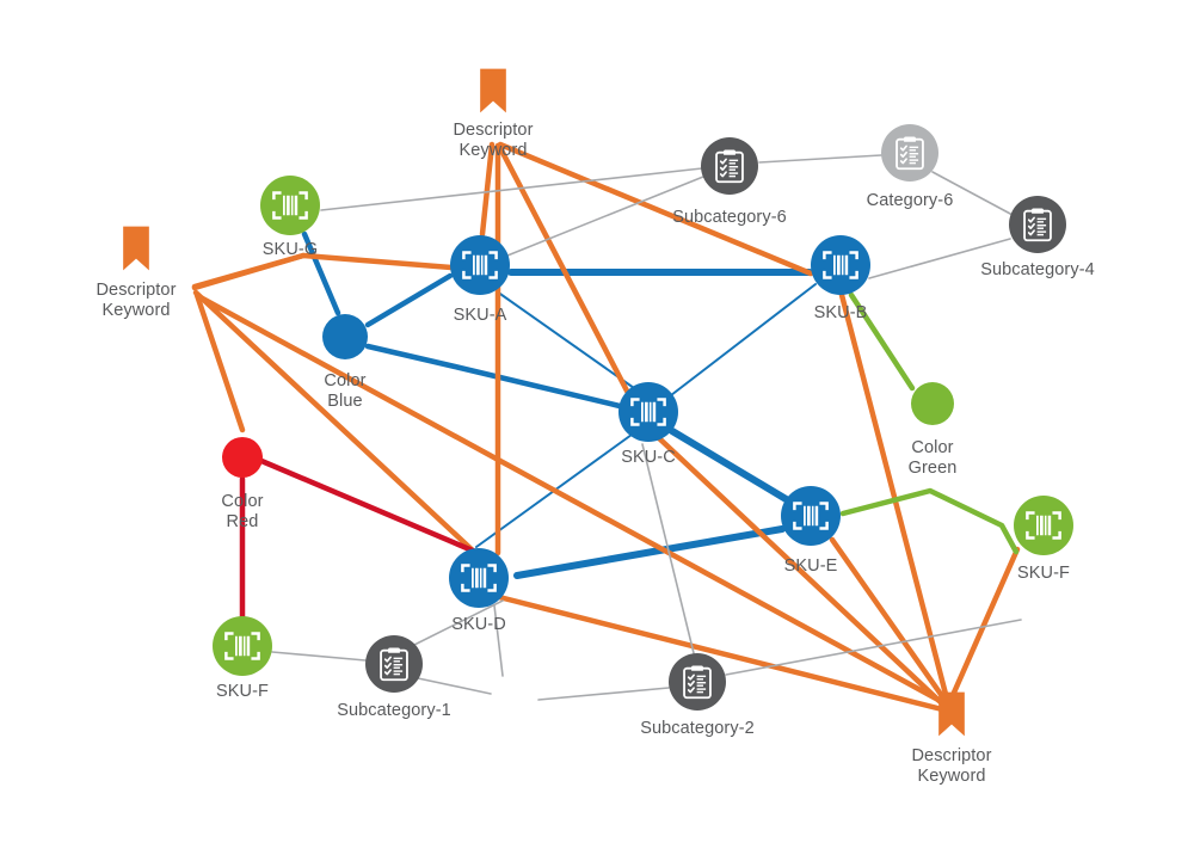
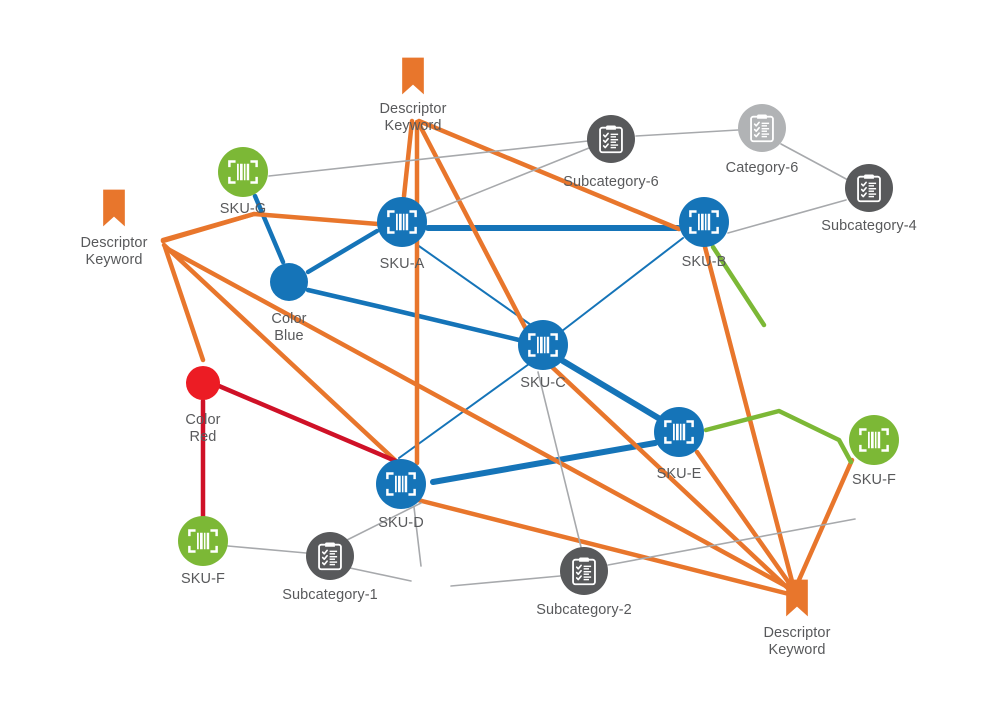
  Descriptor Keyword
  Descriptor Keyword
  Descriptor Keyword
  SKU-G
  SKU-A
  SKU-B
  SKU-C
  SKU-D
  SKU-E
  SKU-F
  SKU-F
  Subcategory-6
  Category-6
  Subcategory-4
  Subcategory-1
  Subcategory-2
  Color Blue
  Color Red
- Color Green
